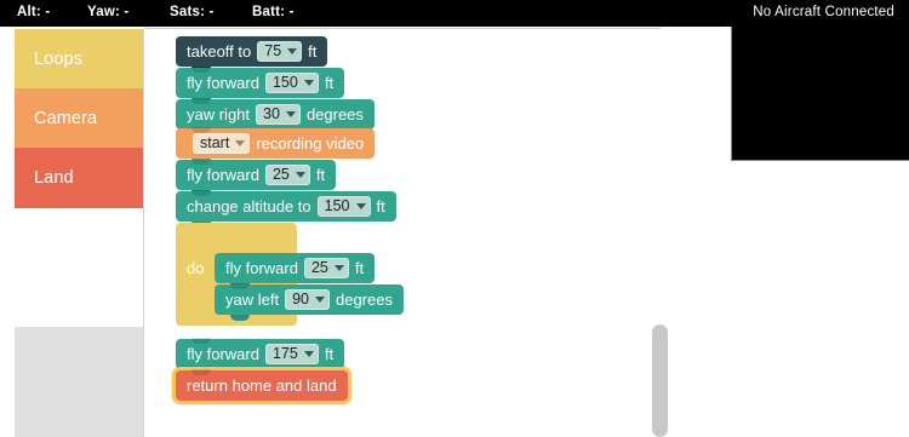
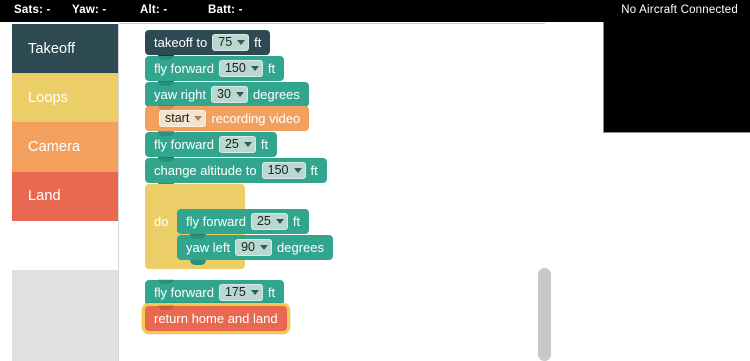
- Alt: -
+ Sats: -
  Yaw: -
- Sats: -
+ Alt: -
  Batt: -
  No Aircraft Connected
+ Takeoff
  Loops
  Camera
  Land
  takeoff to
  75
  ft
  fly forward
  150
  ft
  yaw right
  30
  degrees
  start
  recording video
  fly forward
  25
  ft
  change altitude to
  150
  ft
  do
  fly forward
  25
  ft
  yaw left
  90
  degrees
  fly forward
  175
  ft
  return home and land
